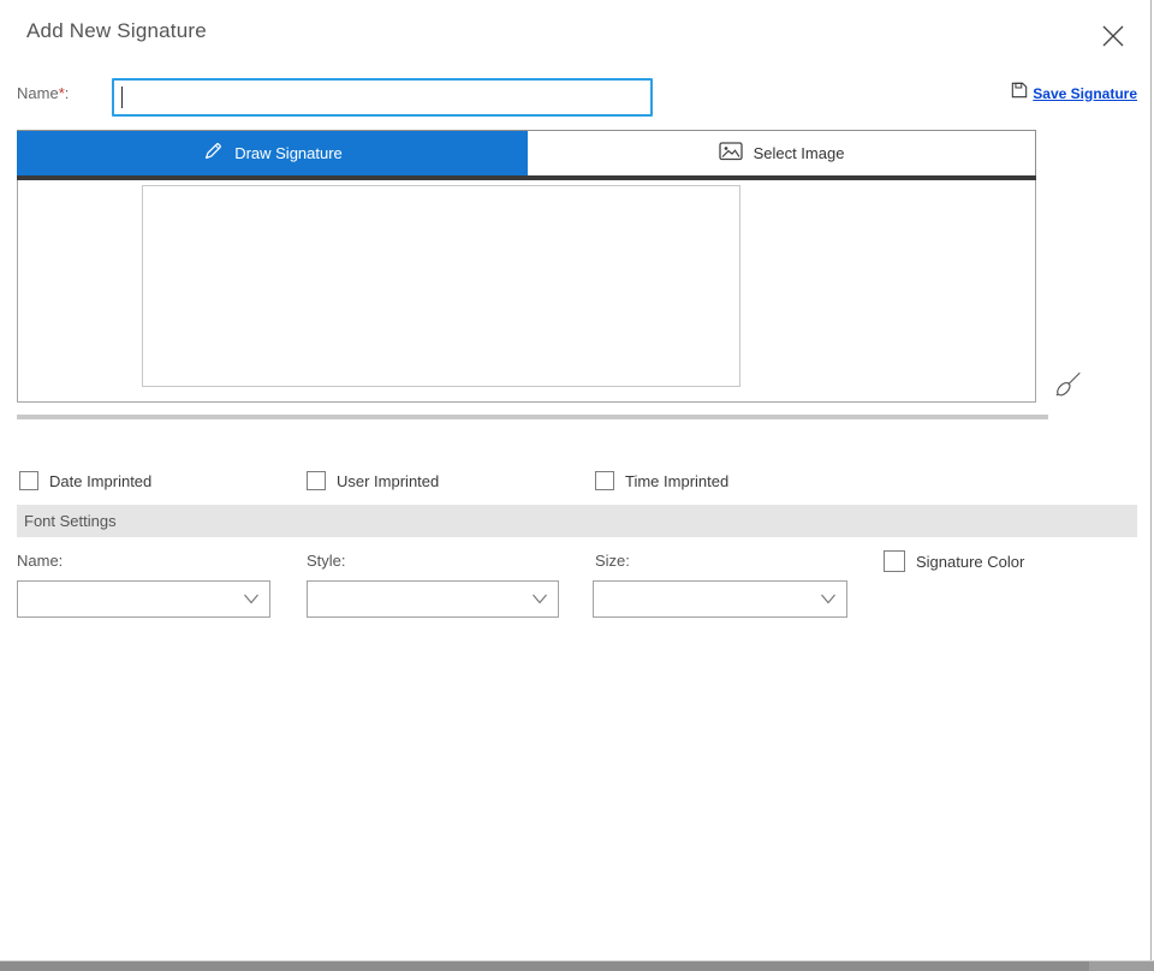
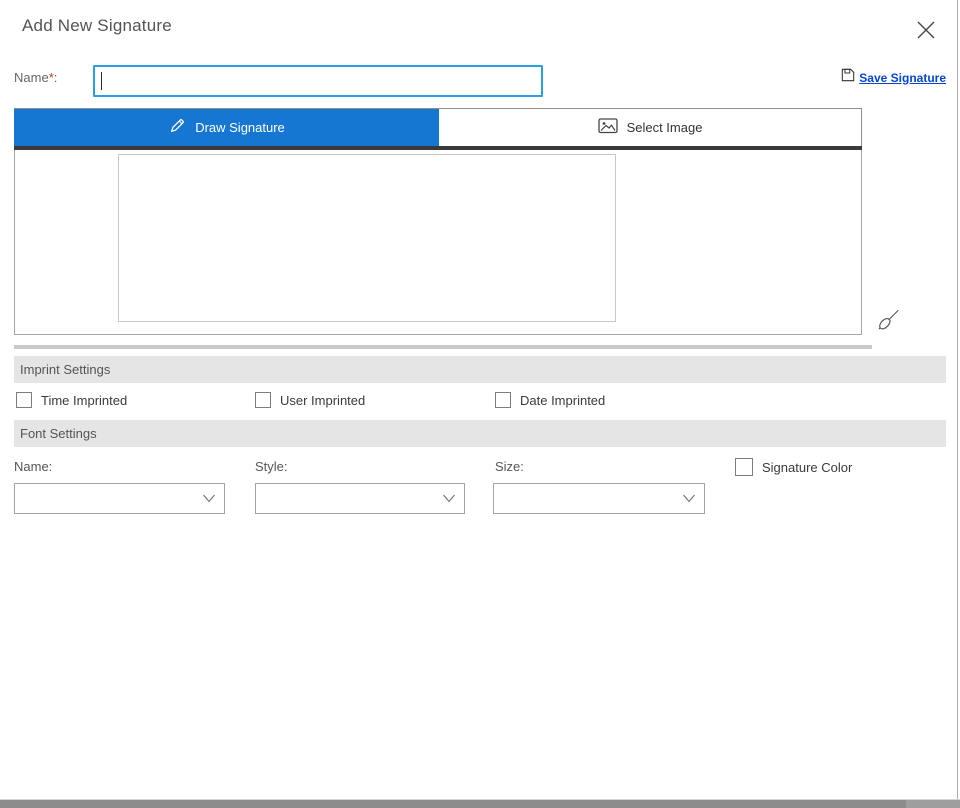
  Add New Signature
  Name*:
  Save Signature
  Draw Signature
  Select Image
+ Imprint Settings
- Date Imprinted
+ Time Imprinted
  User Imprinted
- Time Imprinted
+ Date Imprinted
  Font Settings
  Name:
  Style:
  Size:
  Signature Color
